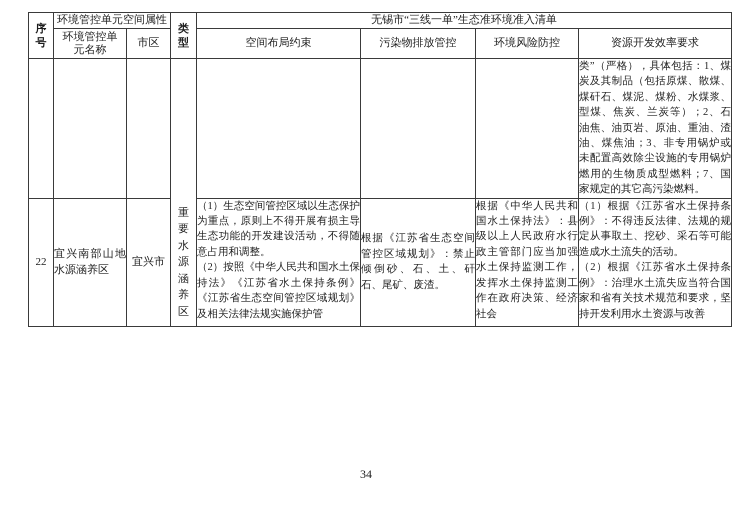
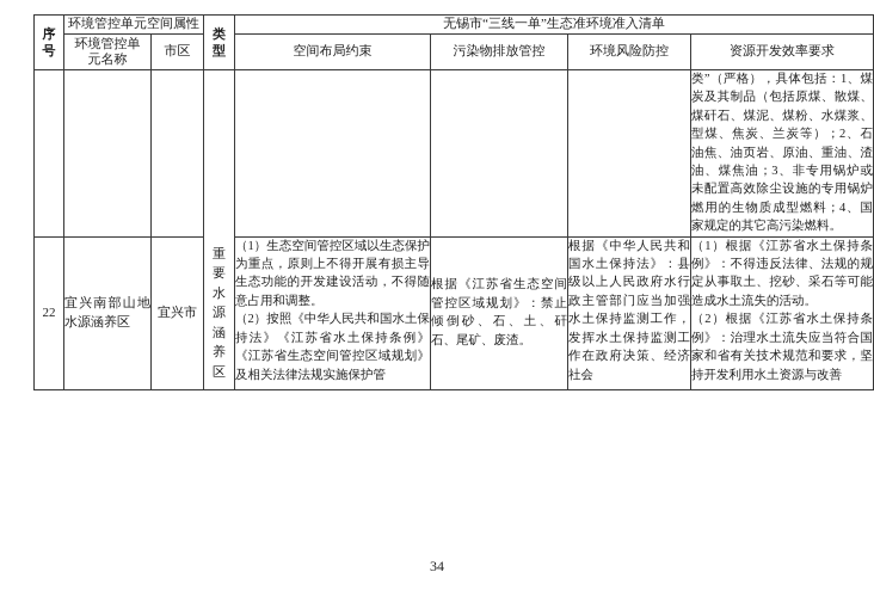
  序号	环境管控单元空间属性	类型	无锡市“三线一单”生态准环境准入清单
  环境管控单元名称	市区	空间布局约束	污染物排放管控	环境风险防控	资源开发效率要求
- 			重要水源涵养区				类”（严格），具体包括：1、煤炭及其制品（包括原煤、散煤、煤矸石、煤泥、煤粉、水煤浆、型煤、焦炭、兰炭等）；2、石油焦、油页岩、原油、重油、渣油、煤焦油；3、非专用锅炉或未配置高效除尘设施的专用锅炉燃用的生物质成型燃料；7、国家规定的其它高污染燃料。
+ 			重要水源涵养区				类”（严格），具体包括：1、煤炭及其制品（包括原煤、散煤、煤矸石、煤泥、煤粉、水煤浆、型煤、焦炭、兰炭等）；2、石油焦、油页岩、原油、重油、渣油、煤焦油；3、非专用锅炉或未配置高效除尘设施的专用锅炉燃用的生物质成型燃料；4、国家规定的其它高污染燃料。
  22	宜兴南部山地水源涵养区	宜兴市	（1）生态空间管控区域以生态保护为重点，原则上不得开展有损主导生态功能的开发建设活动，不得随意占用和调整。 （2）按照《中华人民共和国水土保持法》《江苏省水土保持条例》《江苏省生态空间管控区域规划》及相关法律法规实施保护管	根据《江苏省生态空间管控区域规划》：禁止倾倒砂、石、土、矸石、尾矿、废渣。	根据《中华人民共和国水土保持法》：县级以上人民政府水行政主管部门应当加强水土保持监测工作，发挥水土保持监测工作在政府决策、经济社会	（1）根据《江苏省水土保持条例》：不得违反法律、法规的规定从事取土、挖砂、采石等可能造成水土流失的活动。 （2）根据《江苏省水土保持条例》：治理水土流失应当符合国家和省有关技术规范和要求，坚持开发利用水土资源与改善
  34
